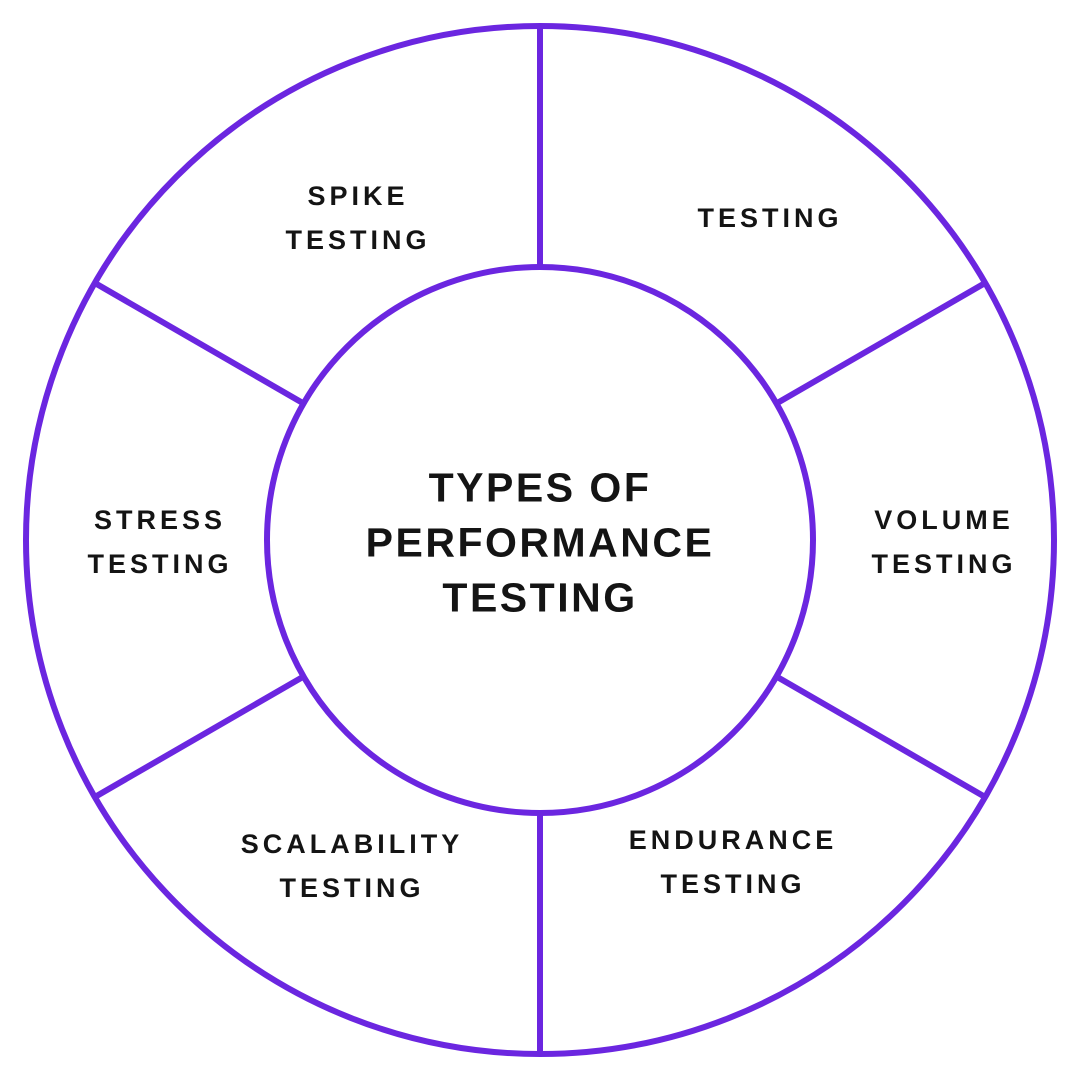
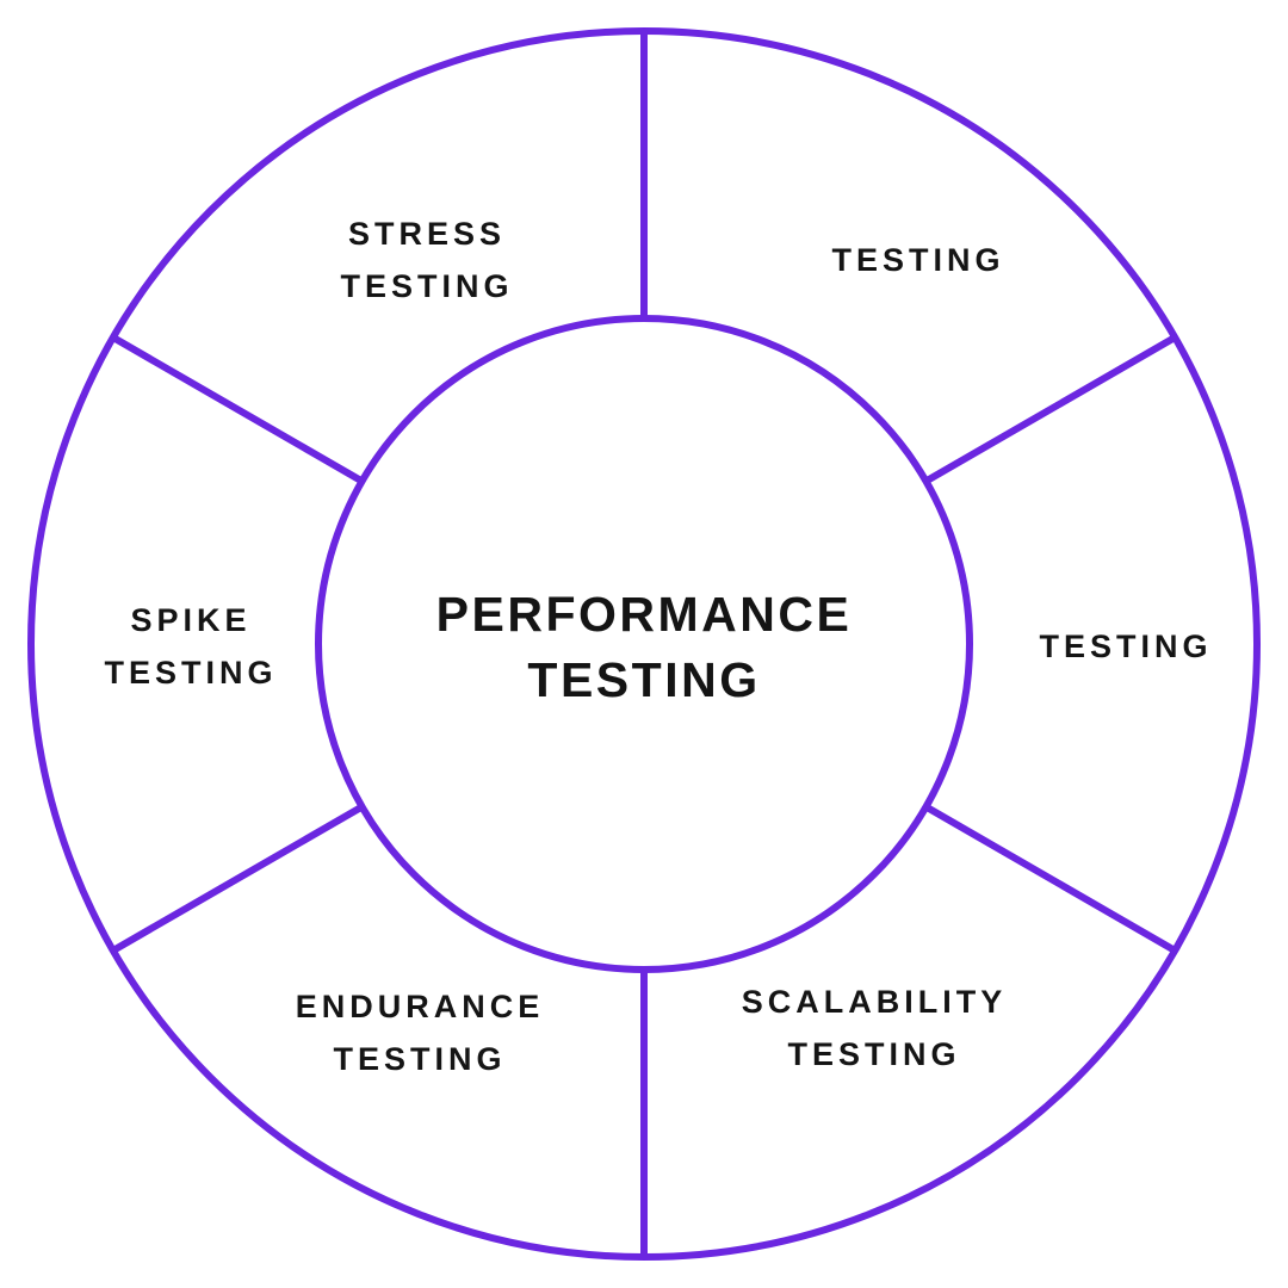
- SPIKE
+ STRESS
  TESTING
  TESTING
- VOLUME
  TESTING
- ENDURANCE
+ SCALABILITY
  TESTING
- SCALABILITY
+ ENDURANCE
  TESTING
- STRESS
+ SPIKE
  TESTING
- TYPES OF
  PERFORMANCE
  TESTING
